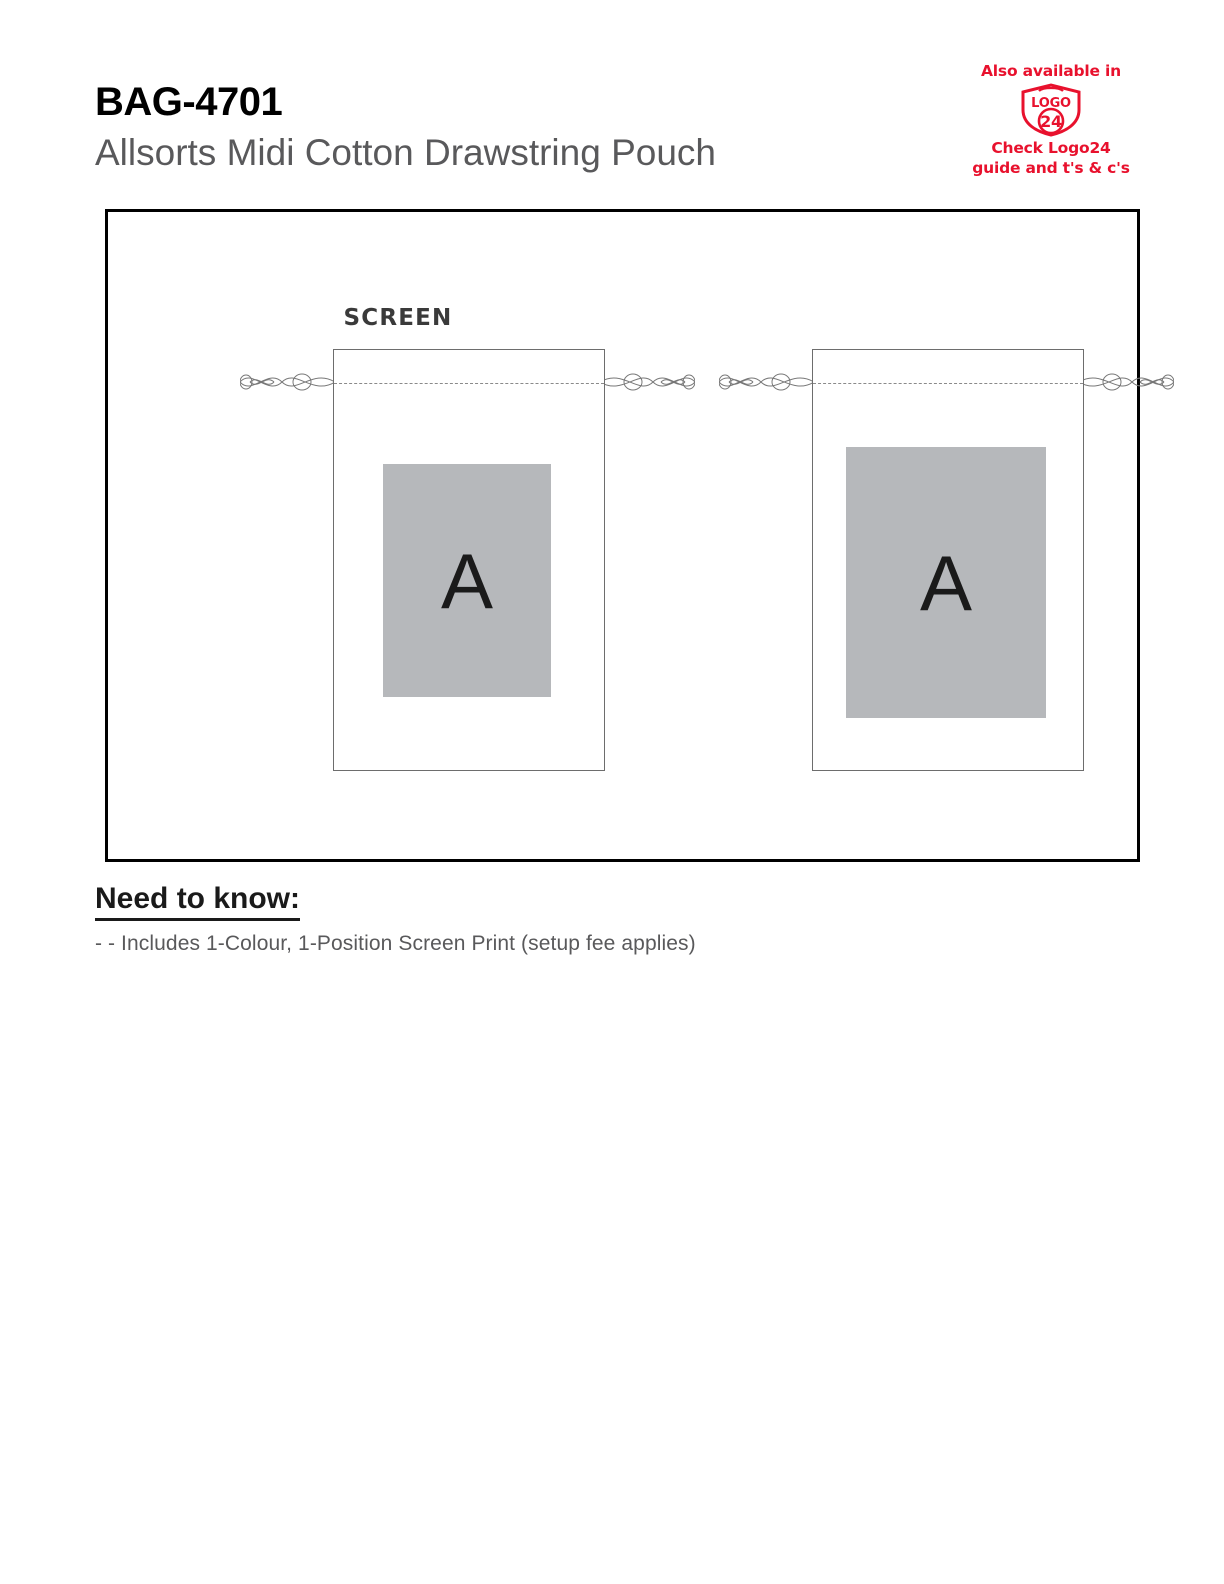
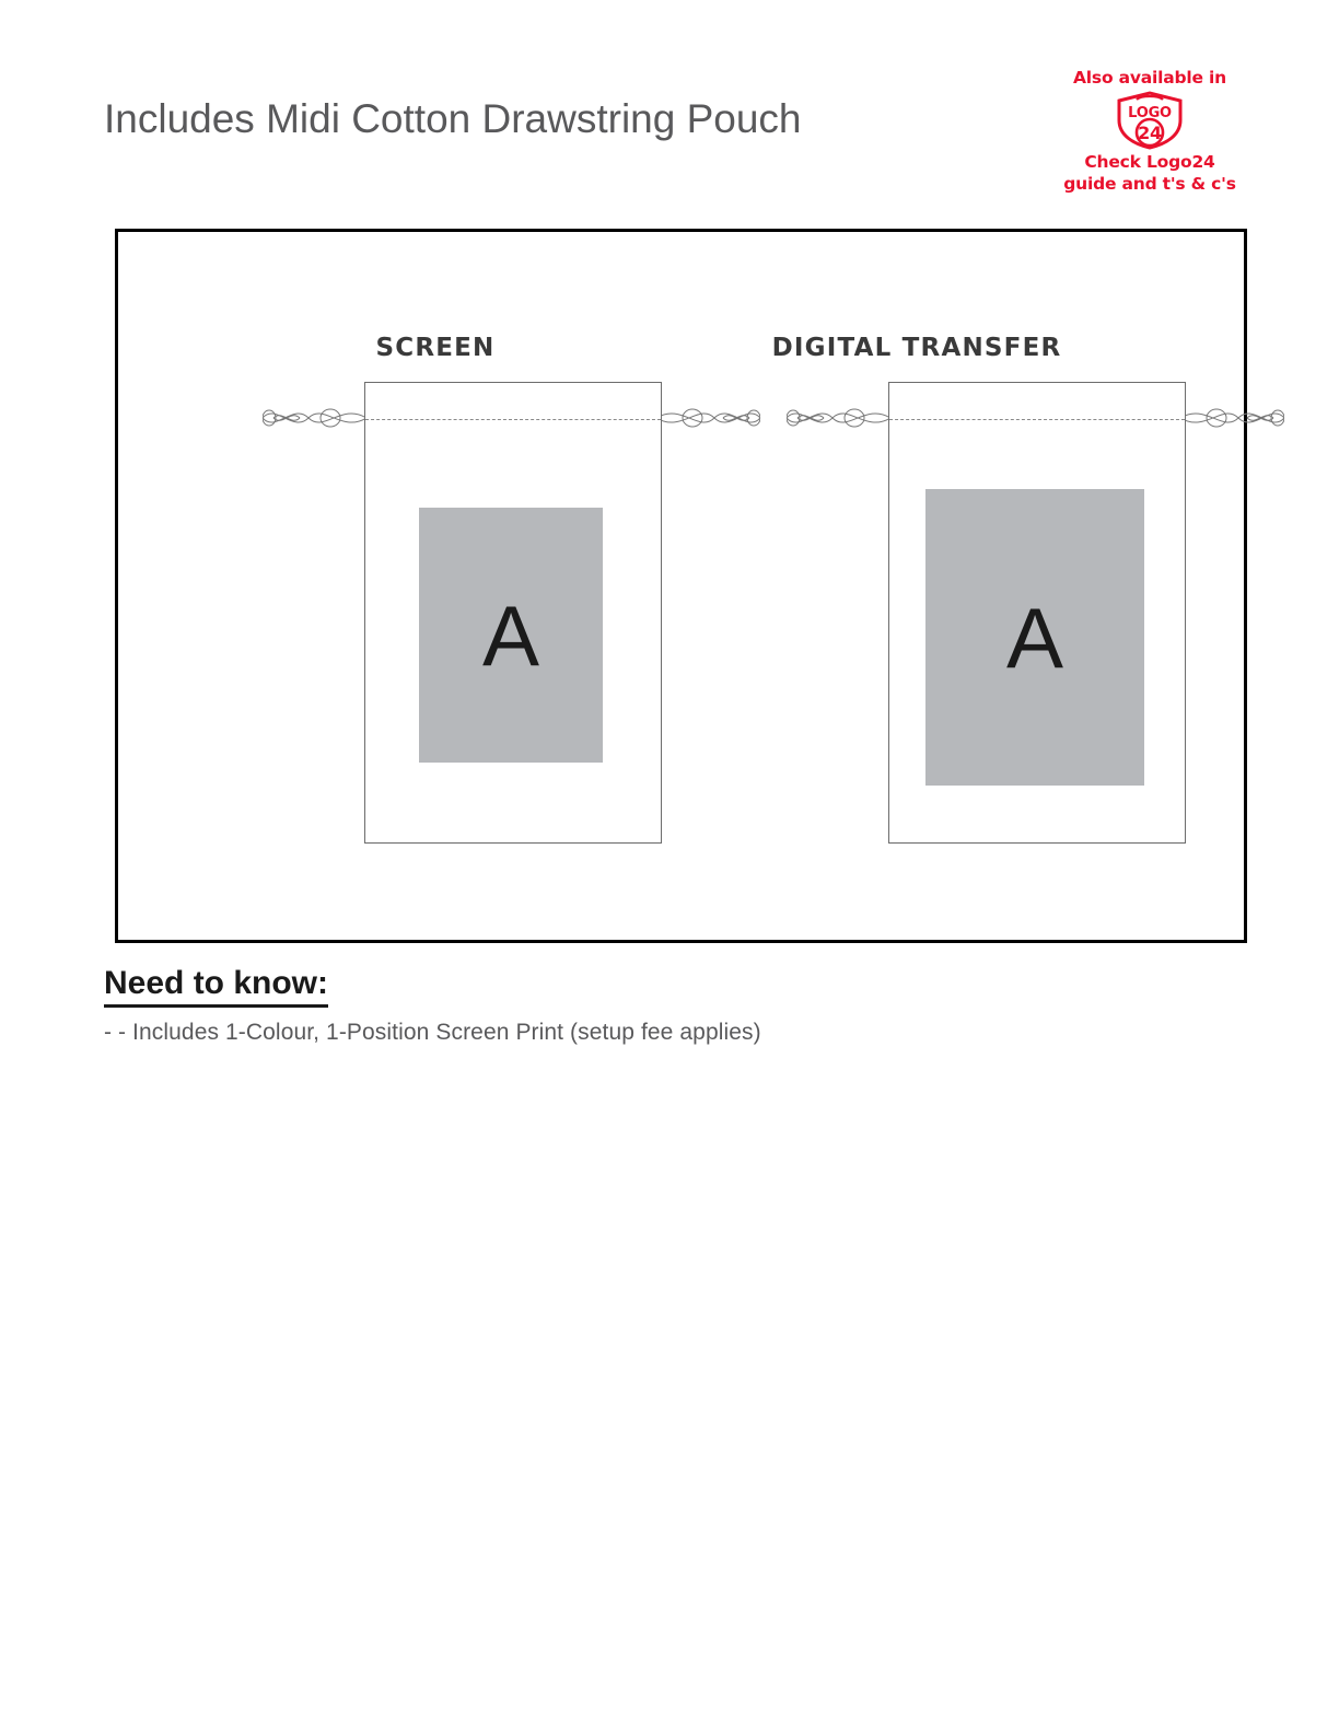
- BAG-4701
- Allsorts Midi Cotton Drawstring Pouch
+ Includes Midi Cotton Drawstring Pouch
  Also available in
  LOGO
  24
  Check Logo24
  guide and t's & c's
  SCREEN
  A
+ DIGITAL TRANSFER
  A
  Need to know:
  - - Includes 1-Colour, 1-Position Screen Print (setup fee applies)
